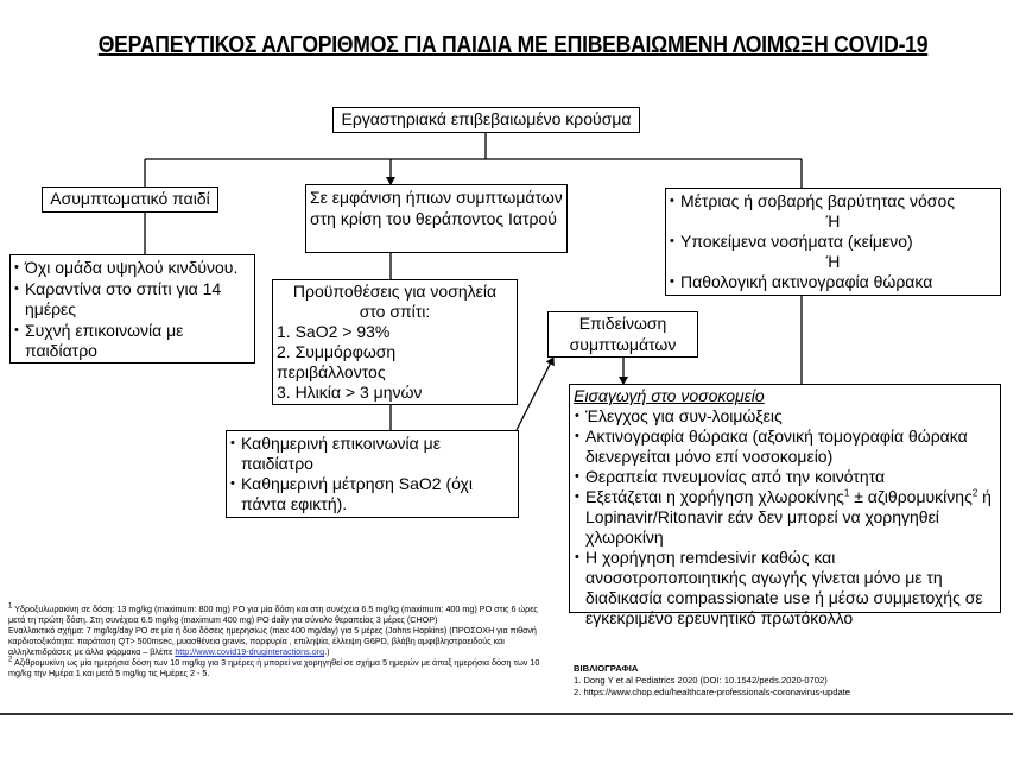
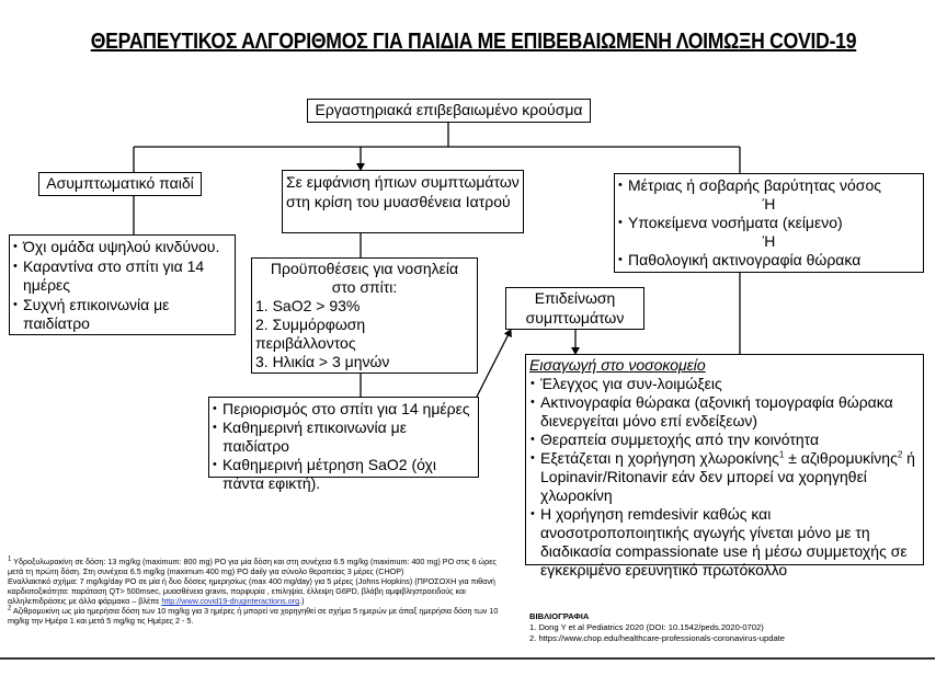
  ΘΕΡΑΠΕΥΤΙΚΟΣ ΑΛΓΟΡΙΘΜΟΣ ΓΙΑ ΠΑΙΔΙΑ ΜΕ ΕΠΙΒΕΒΑΙΩΜΕΝΗ ΛΟΙΜΩΞΗ COVID-19
  Εργαστηριακά επιβεβαιωμένο κρούσμα
  Ασυμπτωματικό παιδί
  Όχι ομάδα υψηλού κινδύνου.
  Καραντίνα στο σπίτι για 14 ημέρες
  Συχνή επικοινωνία με παιδίατρο
  Σε εμφάνιση ήπιων συμπτωμάτων
- στη κρίση του θεράποντος Ιατρού
+ στη κρίση του μυασθένεια Ιατρού
  Προϋποθέσεις για νοσηλεία στο σπίτι:
  1. SaO2 > 93%
  2. Συμμόρφωση περιβάλλοντος
  3. Ηλικία > 3 μηνών
+ Περιορισμός στο σπίτι για 14 ημέρες
  Καθημερινή επικοινωνία με παιδίατρο
  Καθημερινή μέτρηση SaO2 (όχι πάντα εφικτή).
  Μέτριας ή σοβαρής βαρύτητας νόσος
  Ή
  Υποκείμενα νοσήματα (κείμενο)
  Ή
  Παθολογική ακτινογραφία θώρακα
  Επιδείνωση συμπτωμάτων
  Εισαγωγή στο νοσοκομείο
  Έλεγχος για συν-λοιμώξεις
- Ακτινογραφία θώρακα (αξονική τομογραφία θώρακα διενεργείται μόνο επί νοσοκομείο)
+ Ακτινογραφία θώρακα (αξονική τομογραφία θώρακα διενεργείται μόνο επί ενδείξεων)
- Θεραπεία πνευμονίας από την κοινότητα
+ Θεραπεία συμμετοχής από την κοινότητα
  Εξετάζεται η χορήγηση χλωροκίνης1 ± αζιθρομυκίνης2 ή Lopinavir/Ritonavir εάν δεν μπορεί να χορηγηθεί χλωροκίνη
  Η χορήγηση remdesivir καθώς και ανοσοτροποποιητικής αγωγής γίνεται μόνο με τη διαδικασία compassionate use ή μέσω συμμετοχής σε εγκεκριμένο ερευνητικό πρωτόκολλο
  Υδροξυλωρακίνη σε δόση: 13 mg/kg (maximum: 800 mg) PO για μία δόση και στη συνέχεια 6.5 mg/kg (maximum: 400 mg) PO στις 6 ώρες μετά τη πρώτη δόση. Στη συνέχεια 6.5 mg/kg (maximum 400 mg) PO daily για σύνολο θεραπείας 3 μέρες (CHOP)
  Εναλλακτικό σχήμα: 7 mg/kg/day PO σε μία ή δυο δόσεις ημερησίως (max 400 mg/day) για 5 μέρες (Johns Hopkins) (ΠΡΟΣΟΧΗ για πιθανή καρδιοτοξικότητα: παράταση QT> 500msec, μυασθένεια gravis, πορφυρία , επιληψία, έλλειψη G6PD, βλάβη αμφιβληστροειδούς και αλληλεπιδράσεις με άλλα φάρμακα – βλέπε http://www.covid19-druginteractions.org.)
  Αζιθρομυκίνη ως μία ημερήσια δόση των 10 mg/kg για 3 ημέρες ή μπορεί να χορηγηθεί σε σχήμα 5 ημερών με άπαξ ημερήσια δόση των 10 mg/kg την Ημέρα 1 και μετά 5 mg/kg τις Ημέρες 2 - 5.
  ΒΙΒΛΙΟΓΡΑΦΙΑ
  1. Dong Y et al Pediatrics 2020 (DOI: 10.1542/peds.2020-0702)
  2. https://www.chop.edu/healthcare-professionals-coronavirus-update
